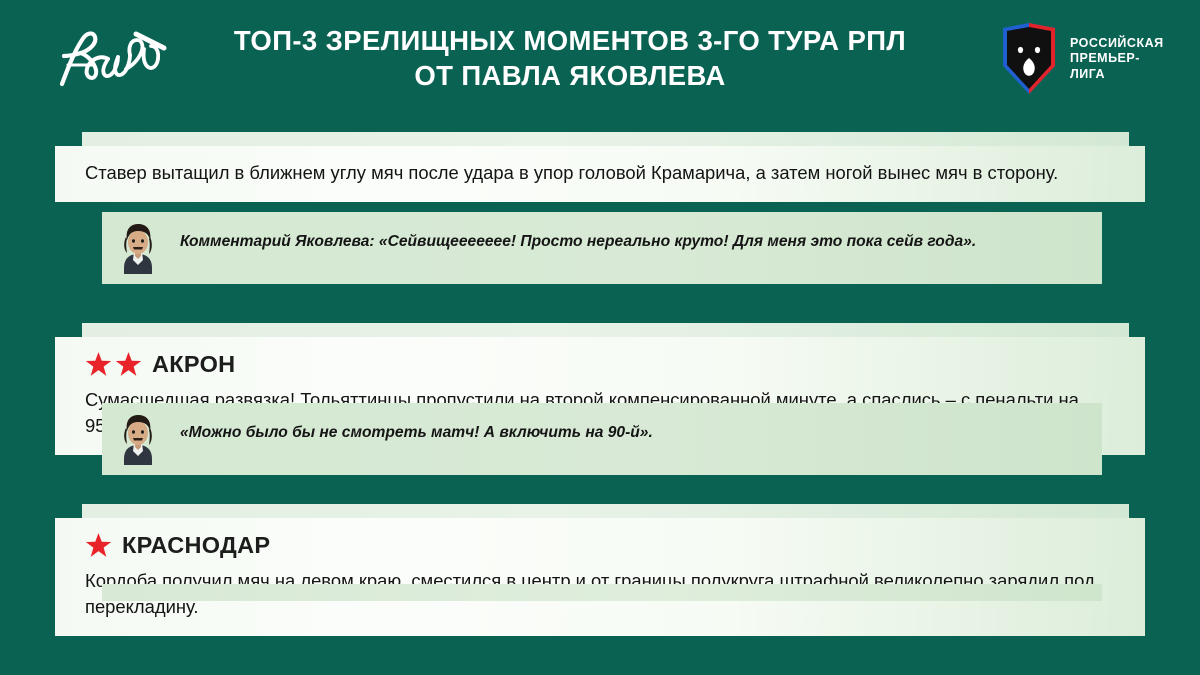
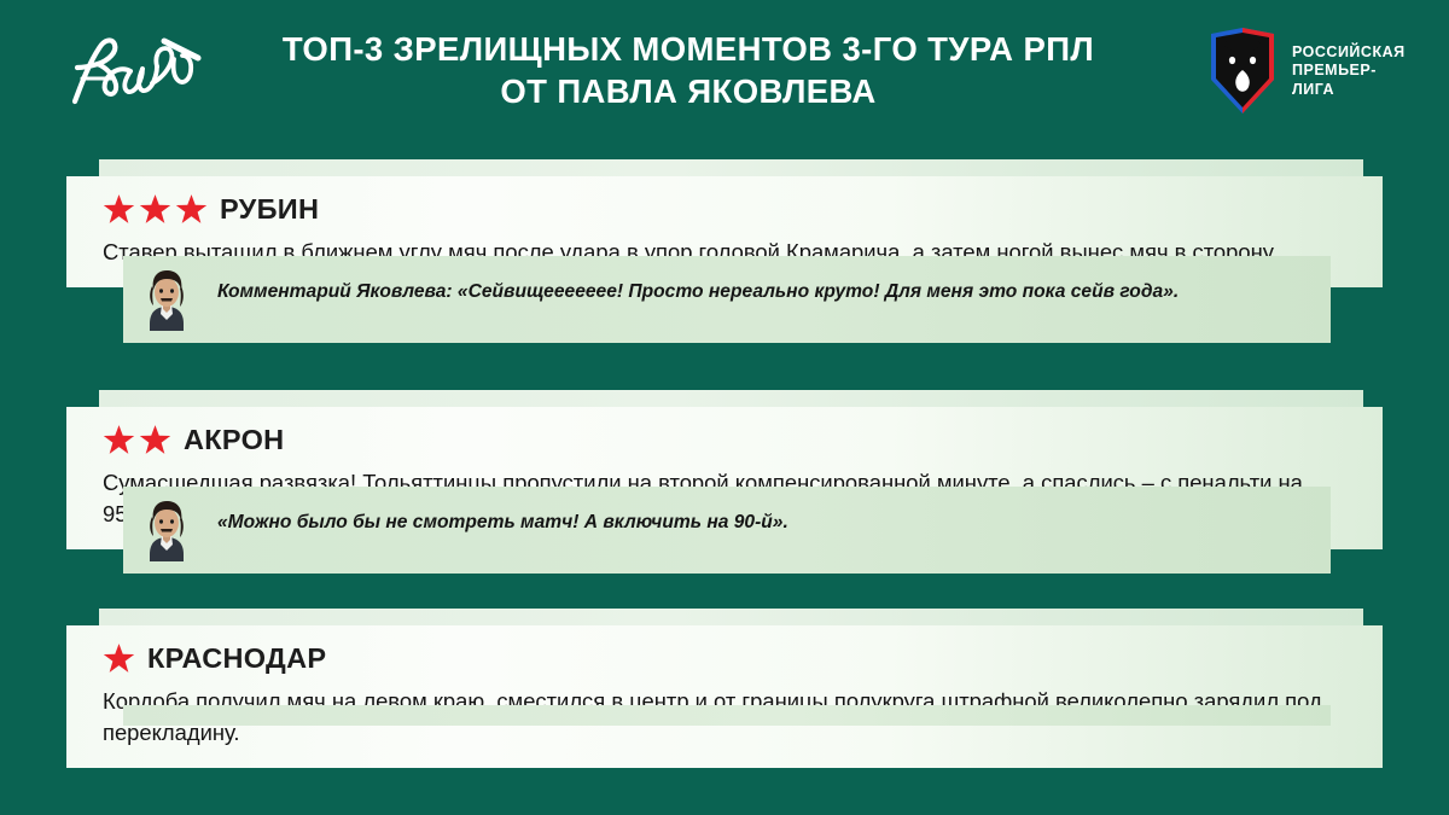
  ТОП-3 ЗРЕЛИЩНЫХ МОМЕНТОВ 3-ГО ТУРА РПЛ
  ОТ ПАВЛА ЯКОВЛЕВА
  РОССИЙСКАЯ
  ПРЕМЬЕР-
  ЛИГА
+ РУБИН
  Ставер вытащил в ближнем углу мяч после удара в упор головой Крамарича, а затем ногой вынес мяч в сторону.
  Комментарий Яковлева: «Сейвищееееееe! Просто нереально круто! Для меня это пока сейв года».
  АКРОН
  Сумасшедшая развязка! Тольяттинцы пропустили на второй компенсированной минуте, а спаслись – с пенальти на 95
  «Можно было бы не смотреть матч! А включить на 90-й».
  КРАСНОДАР
  Кордоба получил мяч на левом краю, сместился в центр и от границы полукруга штрафной великолепно зарядил под перекладину.
